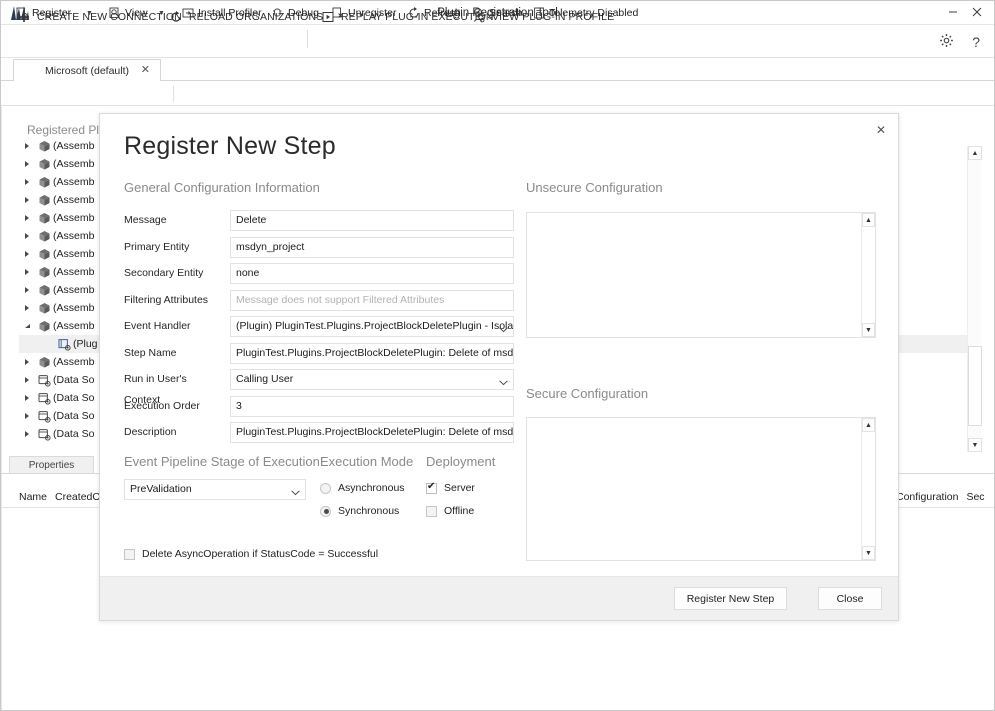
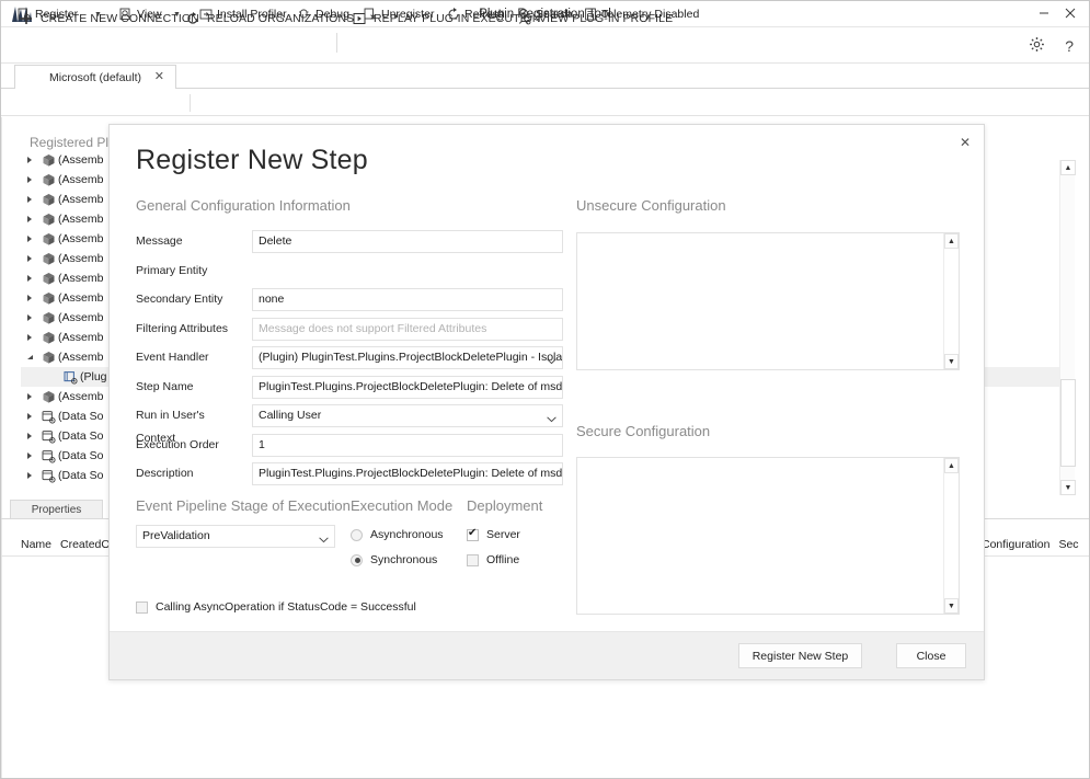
  Pluginegistrationool
  CREATE NEW CONNECTION
  ELOAD ORGANIZATIONS
  REPLAY PLUG-IN EXECUTION
  VIEW PLUG-IN PROFILE
  ?
  Microsoft (default)
  ✕
  Register
  View
  Install Profiler
  Debug
  Unregister
  Refresh
  Search
  Telemetry Disabled
  Registered Pl
  (Assemb
  (Assemb
  (Assemb
  (Assemb
  (Assemb
  (Assemb
  (Assemb
  (Assemb
  (Assemb
  (Assemb
  (Assemb
  (Plug
  (Assemb
  (Data So
  (Data So
  (Data So
  (Data So
  Properties
  Name
  CreatedO
  Configuration
  Sec
  ✕
  Register New Step
  General Configuration Information
  Message
  Delete
  Primary Entity
- msdyn_project
  Secondary Entity
  none
  Filtering Attributes
  Message does not support Filtered Attributes
  Event Handler
  (Plugin) PluginTest.Plugins.ProjectBlockDeletePlugin - Isola
  Step Name
  PluginTest.Plugins.ProjectBlockDeletePlugin: Delete of msd
  Run in User's Context
  Calling User
  Execution Order
- 3
+ 1
  Description
  PluginTest.Plugins.ProjectBlockDeletePlugin: Delete of msd
  Event Pipeline Stage of Execution
  Execution Mode
  Deployment
  PreValidation
  Asynchronous
  Synchronous
  Server
  Offline
- Delete AsyncOperation if StatusCode = Successful
+ Calling AsyncOperation if StatusCode = Successful
  Unsecure Configuration
  Secure Configuration
  Register New Step
  Close
